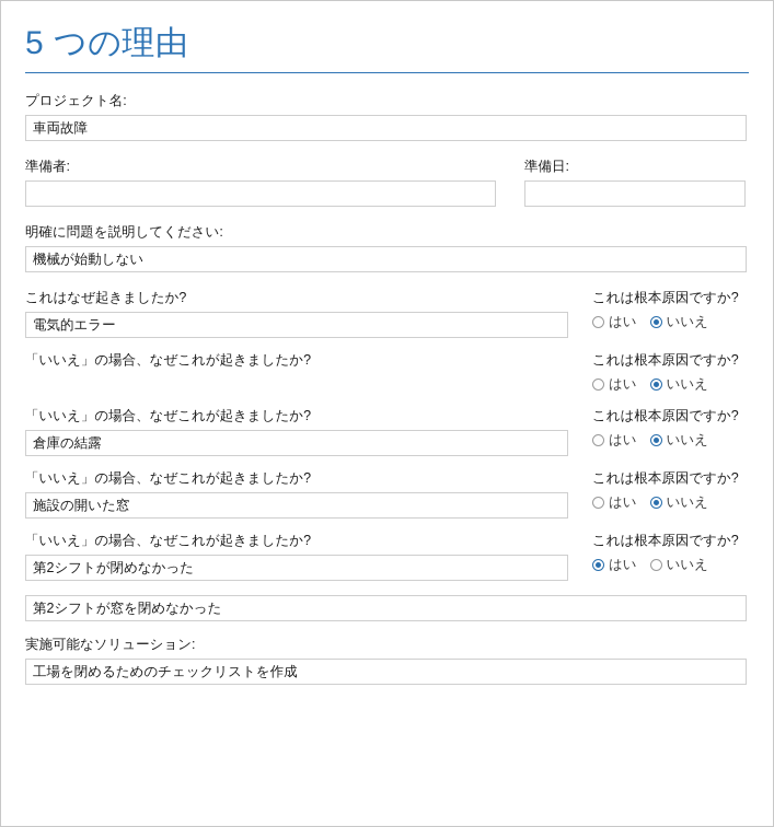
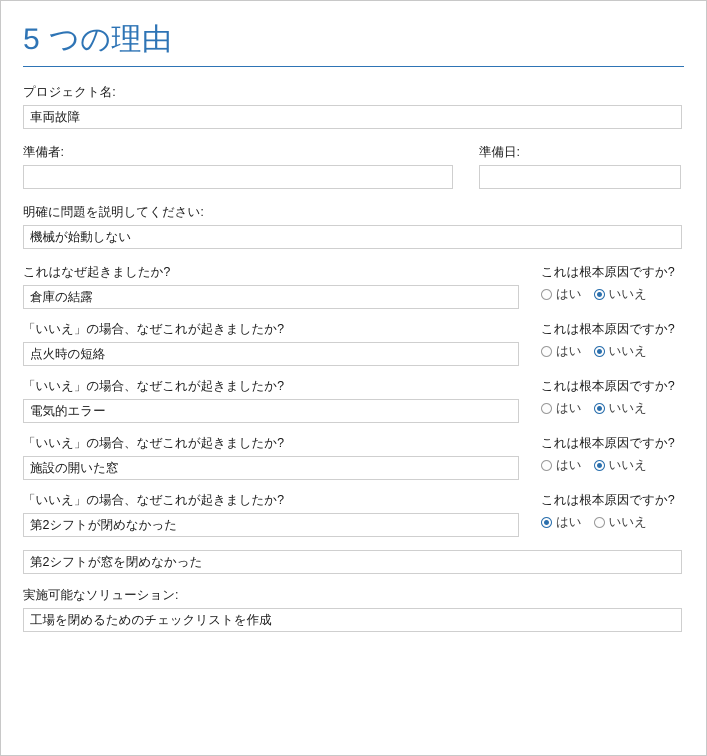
  5 つの理由
  プロジェクト名:
  車両故障
  準備者:
  準備日:
  明確に問題を説明してください:
  機械が始動しない
  これはなぜ起きましたか?
- 電気的エラー
+ 倉庫の結露
  これは根本原因ですか?
  はい
  いいえ
  「いいえ」の場合、なぜこれが起きましたか?
+ 点火時の短絡
  これは根本原因ですか?
  はい
  いいえ
  「いいえ」の場合、なぜこれが起きましたか?
- 倉庫の結露
+ 電気的エラー
  これは根本原因ですか?
  はい
  いいえ
  「いいえ」の場合、なぜこれが起きましたか?
  施設の開いた窓
  これは根本原因ですか?
  はい
  いいえ
  「いいえ」の場合、なぜこれが起きましたか?
  第2シフトが閉めなかった
  これは根本原因ですか?
  はい
  いいえ
  第2シフトが窓を閉めなかった
  実施可能なソリューション:
  工場を閉めるためのチェックリストを作成
